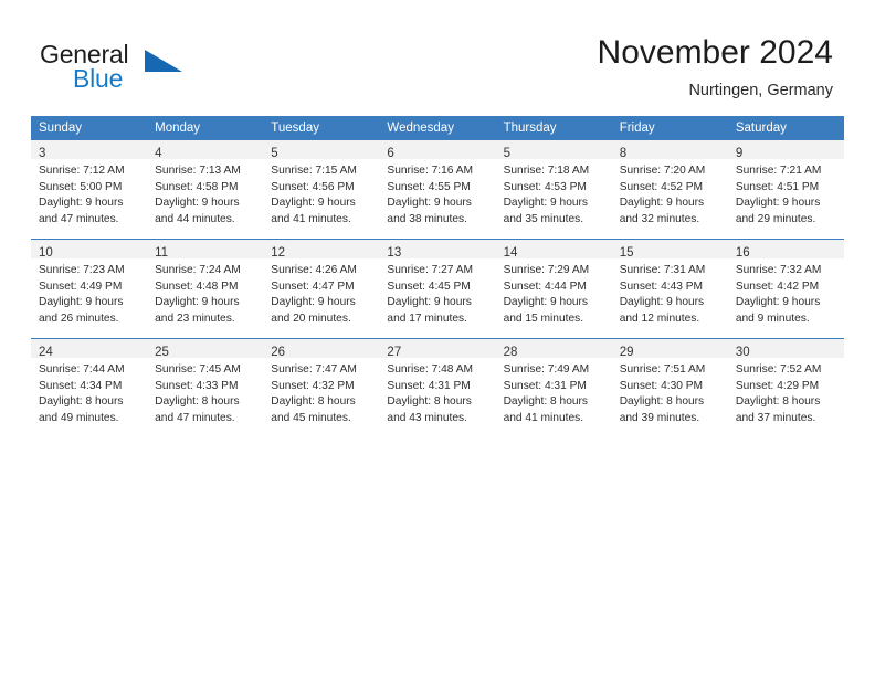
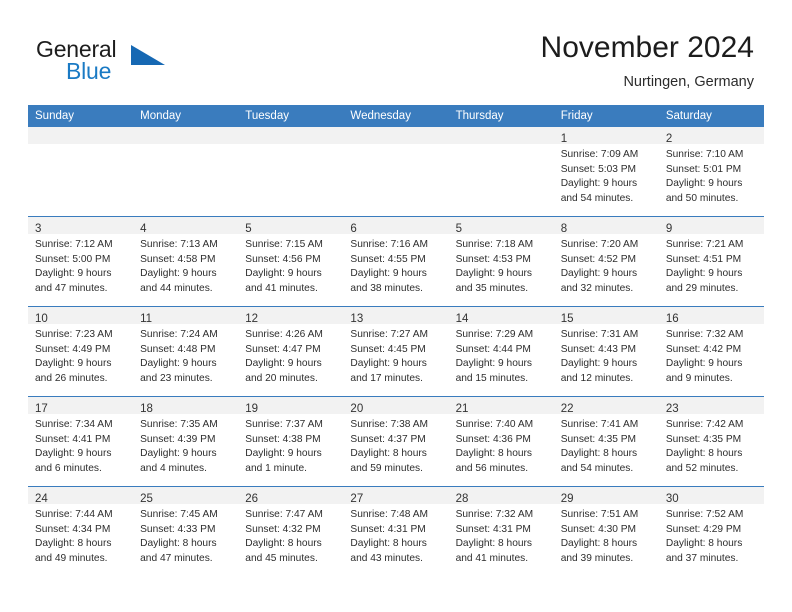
  General
  Blue
  November 2024
  Nurtingen, Germany
  Sunday	Monday	Tuesday	Wednesday	Thursday	Friday	Saturday
+ 					1Sunrise: 7:09 AMSunset: 5:03 PMDaylight: 9 hoursand 54 minutes.	2Sunrise: 7:10 AMSunset: 5:01 PMDaylight: 9 hoursand 50 minutes.
  3Sunrise: 7:12 AMSunset: 5:00 PMDaylight: 9 hoursand 47 minutes.	4Sunrise: 7:13 AMSunset: 4:58 PMDaylight: 9 hoursand 44 minutes.	5Sunrise: 7:15 AMSunset: 4:56 PMDaylight: 9 hoursand 41 minutes.	6Sunrise: 7:16 AMSunset: 4:55 PMDaylight: 9 hoursand 38 minutes.	5Sunrise: 7:18 AMSunset: 4:53 PMDaylight: 9 hoursand 35 minutes.	8Sunrise: 7:20 AMSunset: 4:52 PMDaylight: 9 hoursand 32 minutes.	9Sunrise: 7:21 AMSunset: 4:51 PMDaylight: 9 hoursand 29 minutes.
  10Sunrise: 7:23 AMSunset: 4:49 PMDaylight: 9 hoursand 26 minutes.	11Sunrise: 7:24 AMSunset: 4:48 PMDaylight: 9 hoursand 23 minutes.	12Sunrise: 4:26 AMSunset: 4:47 PMDaylight: 9 hoursand 20 minutes.	13Sunrise: 7:27 AMSunset: 4:45 PMDaylight: 9 hoursand 17 minutes.	14Sunrise: 7:29 AMSunset: 4:44 PMDaylight: 9 hoursand 15 minutes.	15Sunrise: 7:31 AMSunset: 4:43 PMDaylight: 9 hoursand 12 minutes.	16Sunrise: 7:32 AMSunset: 4:42 PMDaylight: 9 hoursand 9 minutes.
+ 17Sunrise: 7:34 AMSunset: 4:41 PMDaylight: 9 hoursand 6 minutes.	18Sunrise: 7:35 AMSunset: 4:39 PMDaylight: 9 hoursand 4 minutes.	19Sunrise: 7:37 AMSunset: 4:38 PMDaylight: 9 hoursand 1 minute.	20Sunrise: 7:38 AMSunset: 4:37 PMDaylight: 8 hoursand 59 minutes.	21Sunrise: 7:40 AMSunset: 4:36 PMDaylight: 8 hoursand 56 minutes.	22Sunrise: 7:41 AMSunset: 4:35 PMDaylight: 8 hoursand 54 minutes.	23Sunrise: 7:42 AMSunset: 4:35 PMDaylight: 8 hoursand 52 minutes.
- 24Sunrise: 7:44 AMSunset: 4:34 PMDaylight: 8 hoursand 49 minutes.	25Sunrise: 7:45 AMSunset: 4:33 PMDaylight: 8 hoursand 47 minutes.	26Sunrise: 7:47 AMSunset: 4:32 PMDaylight: 8 hoursand 45 minutes.	27Sunrise: 7:48 AMSunset: 4:31 PMDaylight: 8 hoursand 43 minutes.	28Sunrise: 7:49 AMSunset: 4:31 PMDaylight: 8 hoursand 41 minutes.	29Sunrise: 7:51 AMSunset: 4:30 PMDaylight: 8 hoursand 39 minutes.	30Sunrise: 7:52 AMSunset: 4:29 PMDaylight: 8 hoursand 37 minutes.
+ 24Sunrise: 7:44 AMSunset: 4:34 PMDaylight: 8 hoursand 49 minutes.	25Sunrise: 7:45 AMSunset: 4:33 PMDaylight: 8 hoursand 47 minutes.	26Sunrise: 7:47 AMSunset: 4:32 PMDaylight: 8 hoursand 45 minutes.	27Sunrise: 7:48 AMSunset: 4:31 PMDaylight: 8 hoursand 43 minutes.	28Sunrise: 7:32 AMSunset: 4:31 PMDaylight: 8 hoursand 41 minutes.	29Sunrise: 7:51 AMSunset: 4:30 PMDaylight: 8 hoursand 39 minutes.	30Sunrise: 7:52 AMSunset: 4:29 PMDaylight: 8 hoursand 37 minutes.
